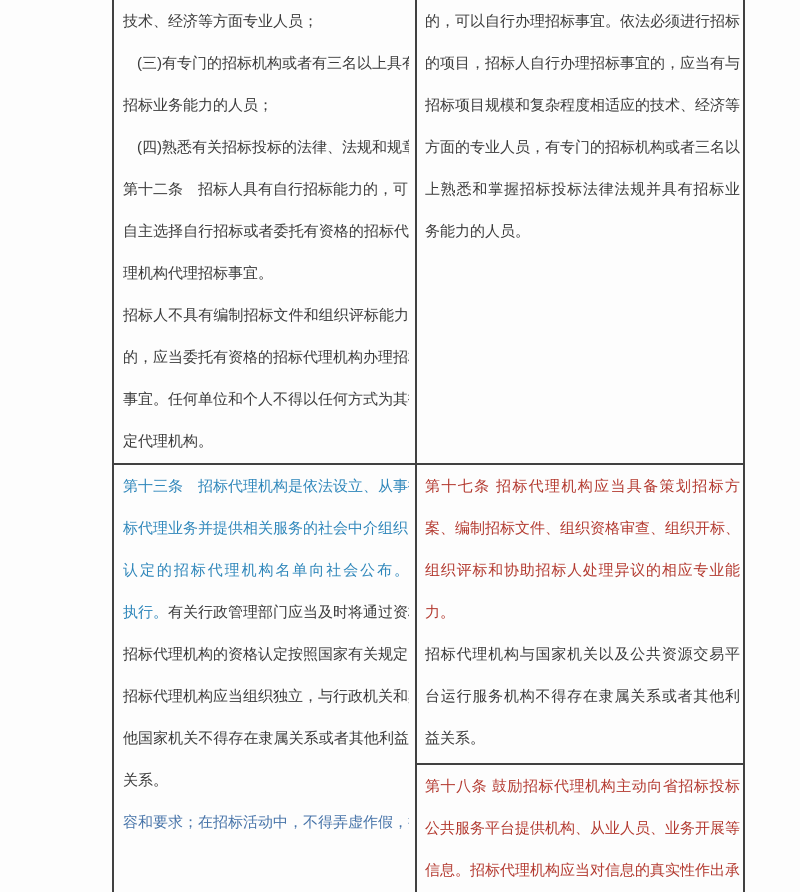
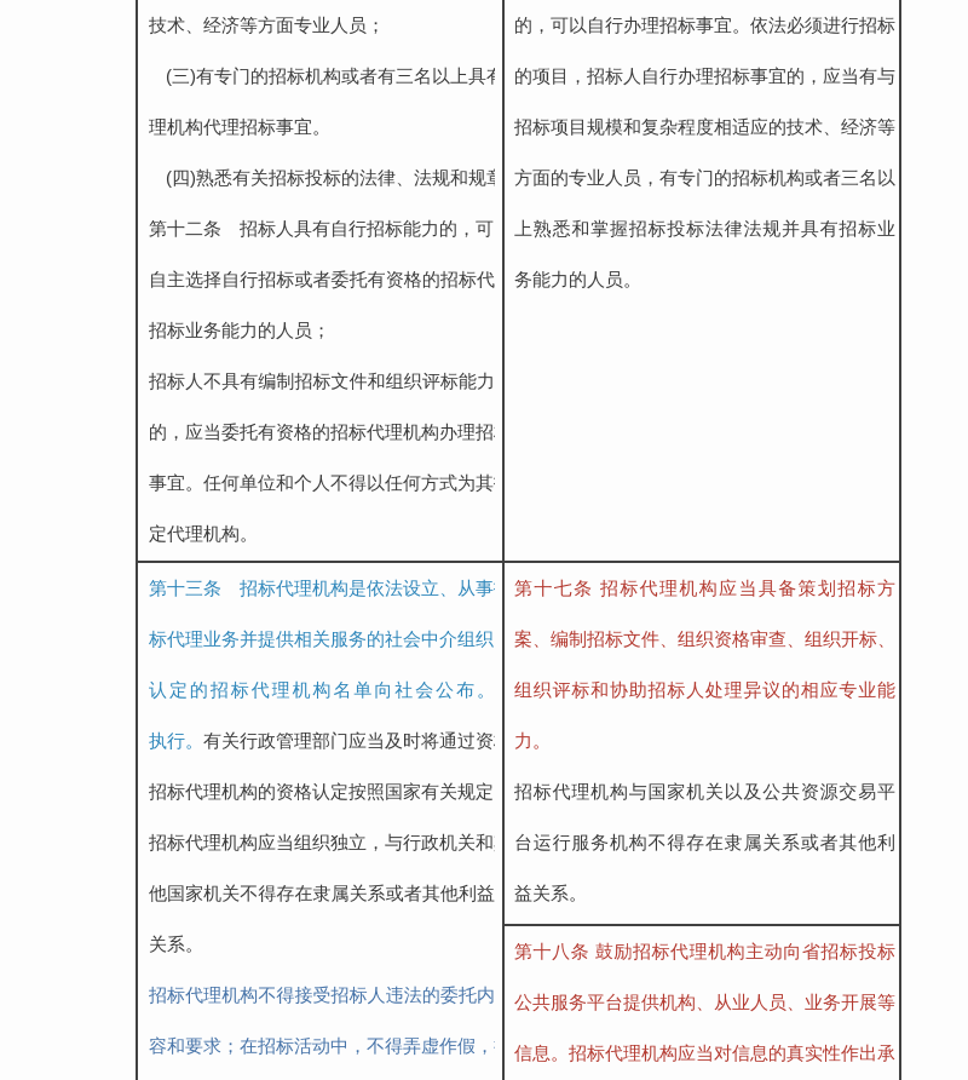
  技术、经济等方面专业人员；
  (三)有专门的招标机构或者有三名以上具
- 招标业务能力的人员；
+ 理机构代理招标事宜。
  (四)熟悉有关招标投标的法律、法规和规
  第十二条 招标人具有自行招标能力的，可
  自主选择自行招标或者委托有资格的招标代
- 理机构代理招标事宜。
+ 招标业务能力的人员；
  招标人不具有编制招标文件和组织评标能力
  的，应当委托有资格的招标代理机构办理招
  事宜。任何单位和个人不得以任何方式为其
  定代理机构。
  第十三条 招标代理机构是依法设立、从事
  标代理业务并提供相关服务的社会中介组织
  认定的招标代理机构名单向社会公布。
  执行。有关行政管理部门应当及时将通过资
  招标代理机构的资格认定按照国家有关规定
  招标代理机构应当组织独立，与行政机关和
  他国家机关不得存在隶属关系或者其他利益
  关系。
+ 招标代理机构不得接受招标人违法的委托内
  容和要求；在招标活动中，不得弄虚作假，
  的，可以自行办理招标事宜。依法必须进行招标
  的项目，招标人自行办理招标事宜的，应当有与
  招标项目规模和复杂程度相适应的技术、经济等
  方面的专业人员，有专门的招标机构或者三名以
  上熟悉和掌握招标投标法律法规并具有招标业
  务能力的人员。
  第十七条 招标代理机构应当具备策划招标方
  案、编制招标文件、组织资格审查、组织开标、
  组织评标和协助招标人处理异议的相应专业能
  力。
  招标代理机构与国家机关以及公共资源交易平
  台运行服务机构不得存在隶属关系或者其他利
  益关系。
  第十八条 鼓励招标代理机构主动向省招标投标
  公共服务平台提供机构、从业人员、业务开展等
  信息。招标代理机构应当对信息的真实性作出承
